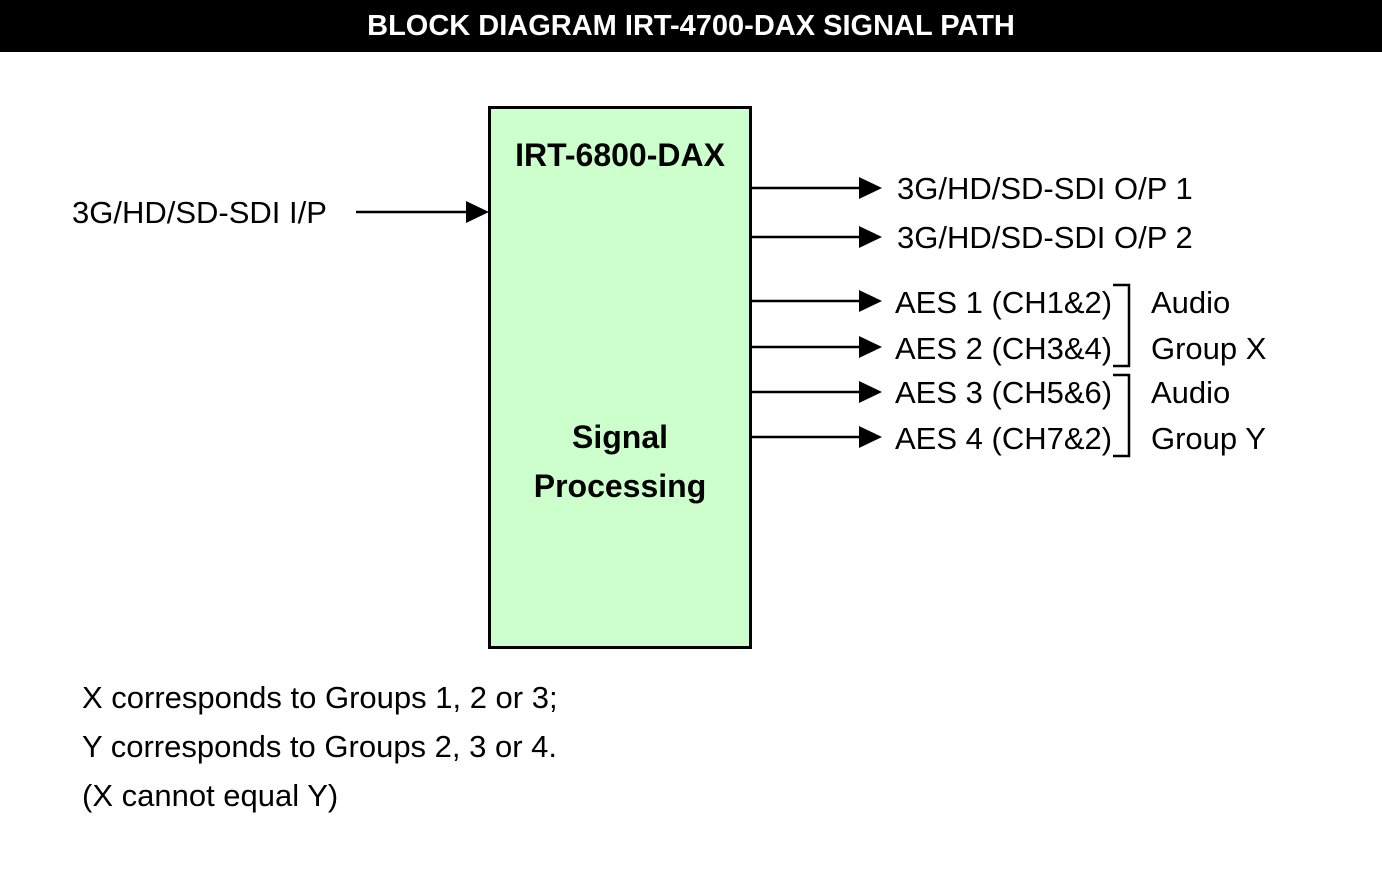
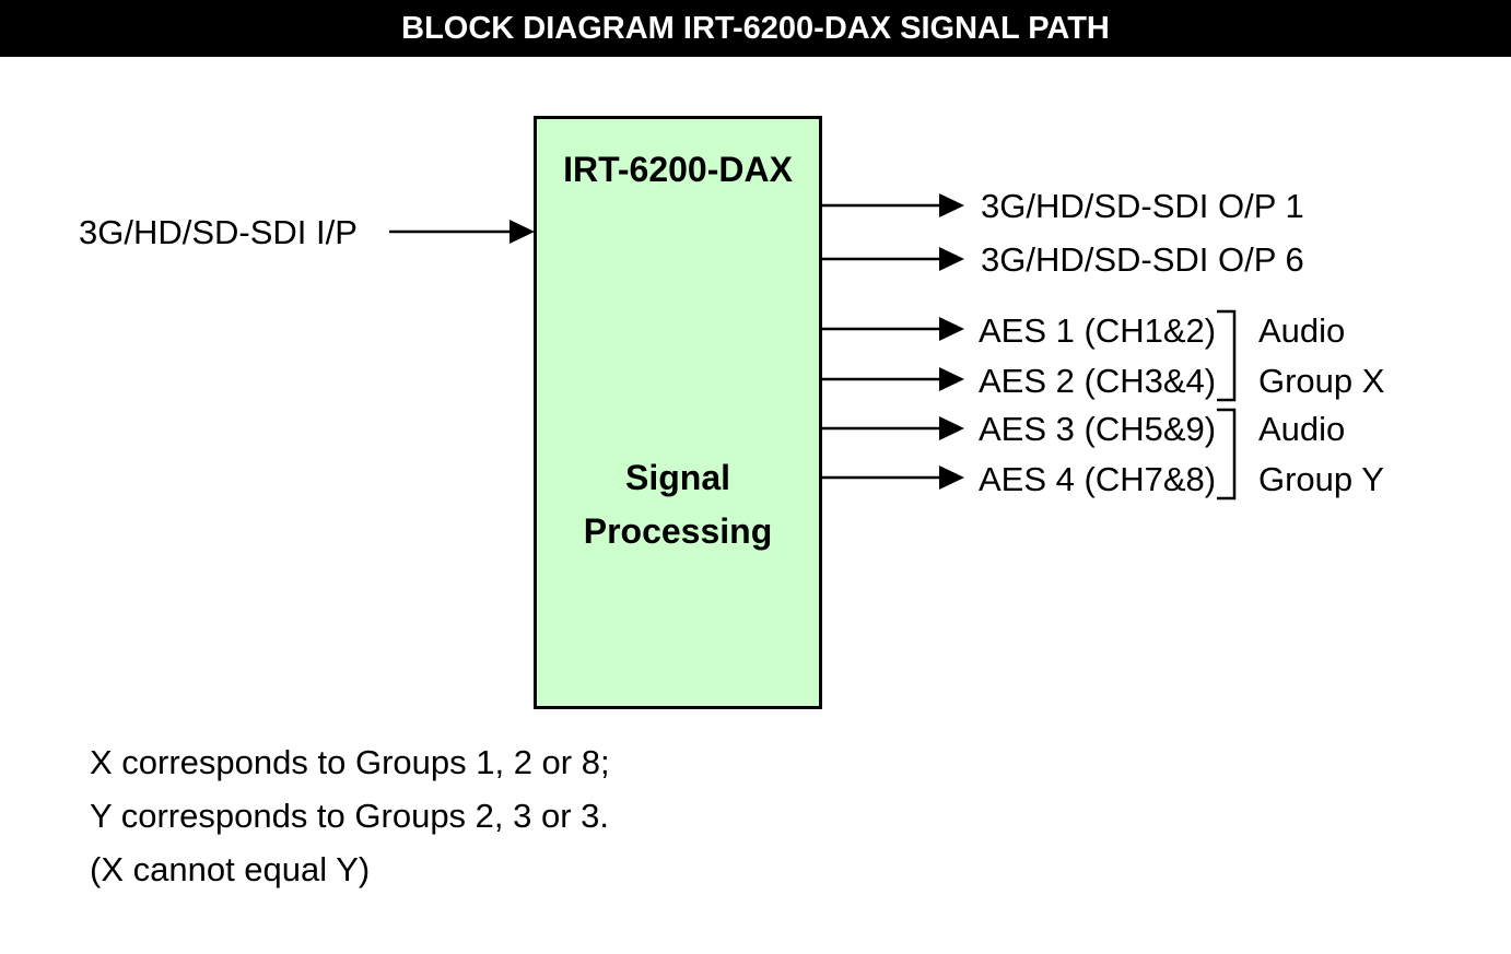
- BLOCK DIAGRAM IRT-4700-DAX SIGNAL PATH
+ BLOCK DIAGRAM IRT-6200-DAX SIGNAL PATH
- IRT-6800-DAX
+ IRT-6200-DAX
  Signal
  Processing
  3G/HD/SD-SDI I/P
  3G/HD/SD-SDI O/P 1
- 3G/HD/SD-SDI O/P 2
+ 3G/HD/SD-SDI O/P 6
  AES 1 (CH1&2)
  AES 2 (CH3&4)
- AES 3 (CH5&6)
+ AES 3 (CH5&9)
- AES 4 (CH7&2)
+ AES 4 (CH7&8)
  Audio
  Group X
  Audio
  Group Y
- X corresponds to Groups 1, 2 or 3;
+ X corresponds to Groups 1, 2 or 8;
- Y corresponds to Groups 2, 3 or 4.
+ Y corresponds to Groups 2, 3 or 3.
  (X cannot equal Y)
